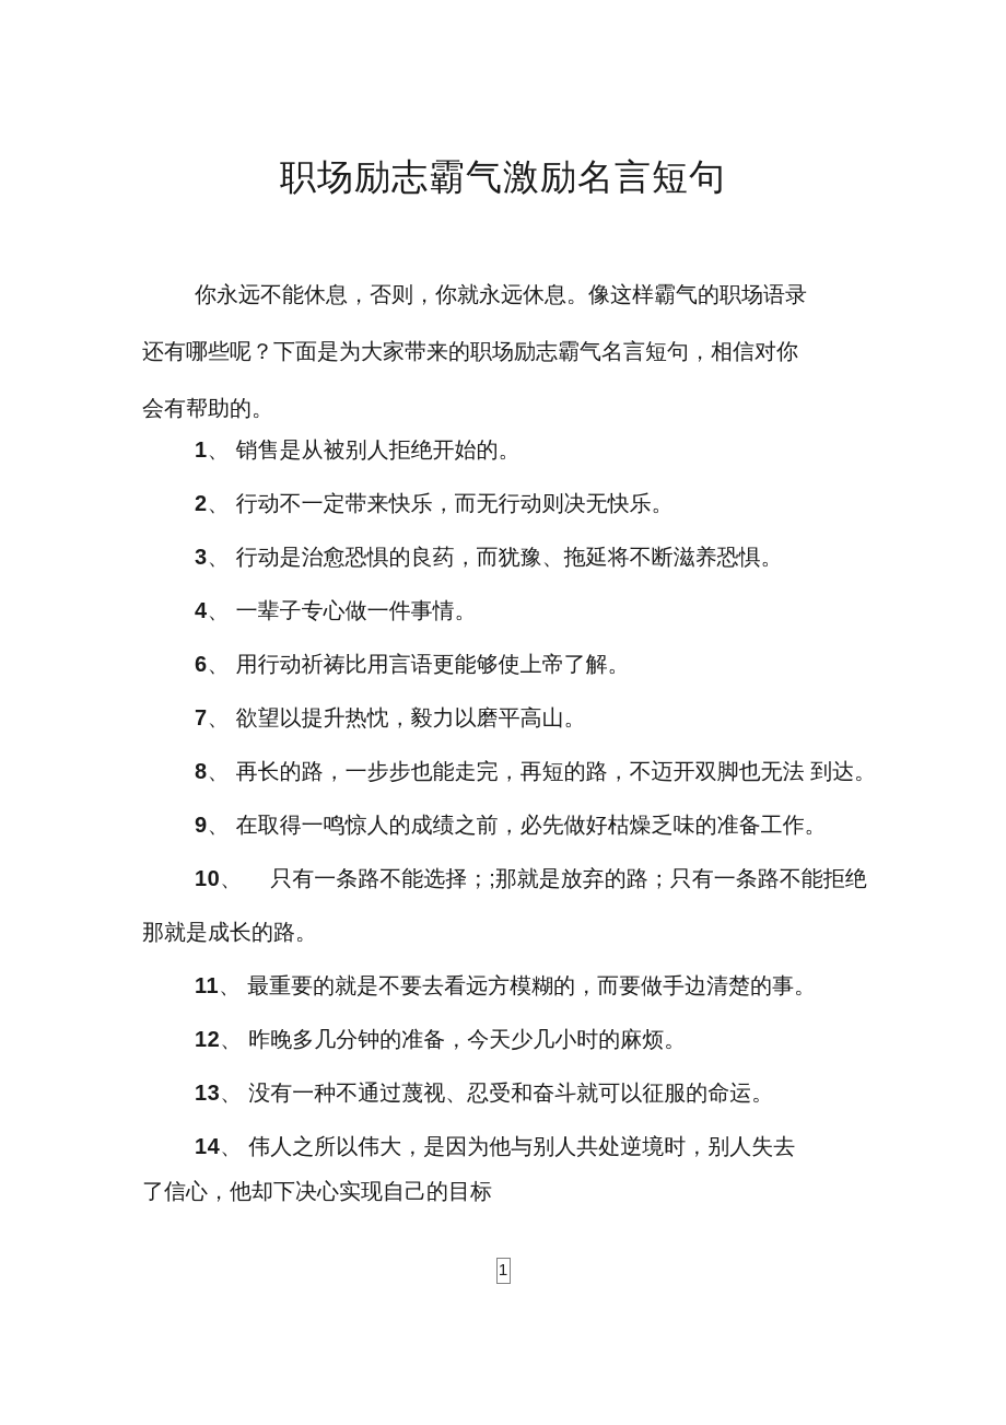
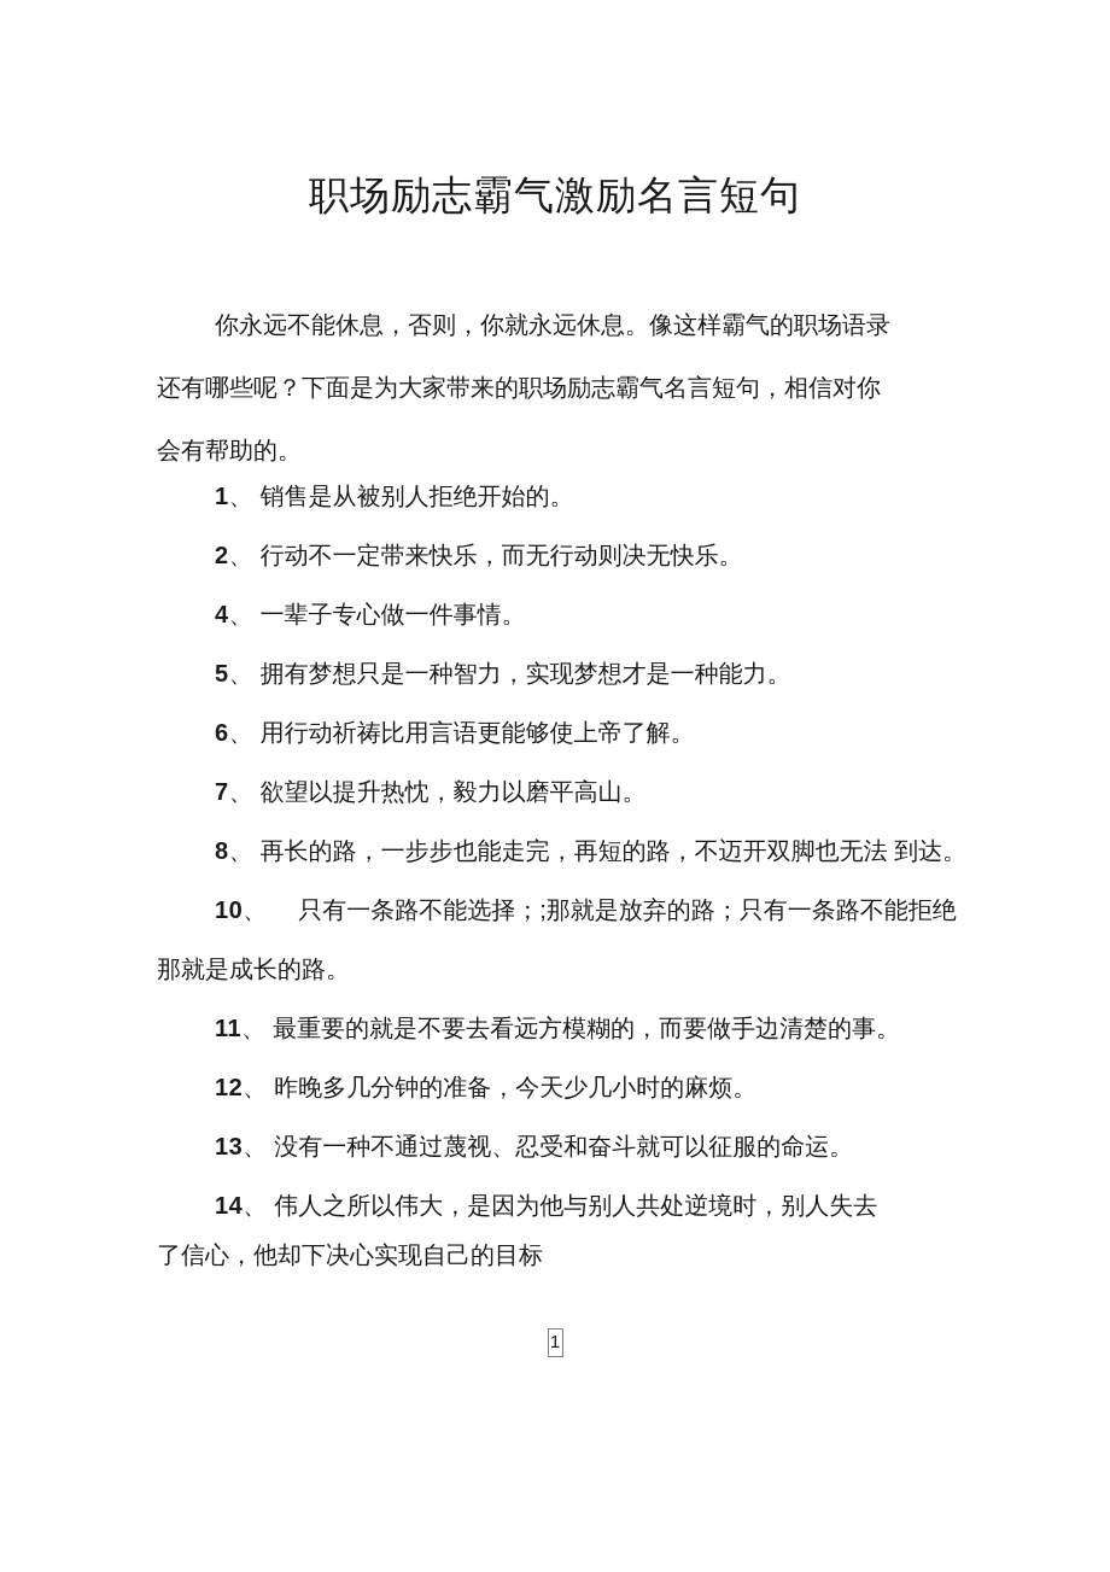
  职场励志霸气激励名言短句
  你永远不能休息，否则，你就永远休息。像这样霸气的职场语录
  还有哪些呢？下面是为大家带来的职场励志霸气名言短句，相信对你
  会有帮助的。
  1、 销售是从被别人拒绝开始的。
  2、 行动不一定带来快乐，而无行动则决无快乐。
- 3、 行动是治愈恐惧的良药，而犹豫、拖延将不断滋养恐惧。
  4、 一辈子专心做一件事情。
+ 5、 拥有梦想只是一种智力，实现梦想才是一种能力。
  6、 用行动祈祷比用言语更能够使上帝了解。
  7、 欲望以提升热忱，毅力以磨平高山。
  8、 再长的路，一步步也能走完，再短的路，不迈开双脚也无法 到达。
- 9、 在取得一鸣惊人的成绩之前，必先做好枯燥乏味的准备工作。
  10、 只有一条路不能选择；;那就是放弃的路；只有一条路不能拒绝
  那就是成长的路。
  11、 最重要的就是不要去看远方模糊的，而要做手边清楚的事。
  12、 昨晚多几分钟的准备，今天少几小时的麻烦。
  13、 没有一种不通过蔑视、忍受和奋斗就可以征服的命运。
  14、 伟人之所以伟大，是因为他与别人共处逆境时，别人失去
  了信心，他却下决心实现自己的目标
  1
